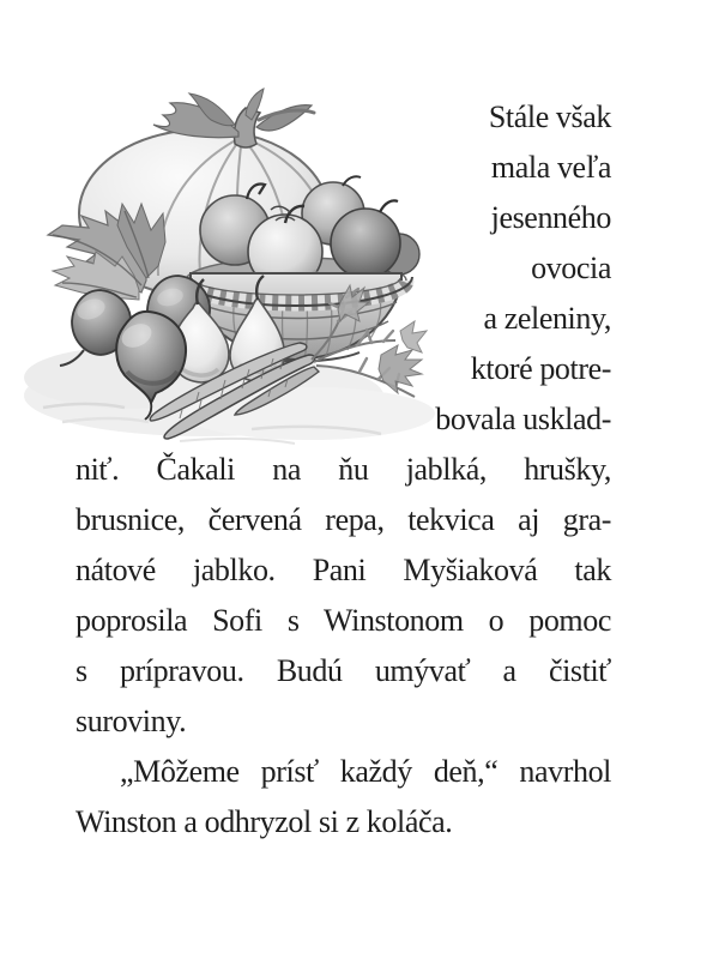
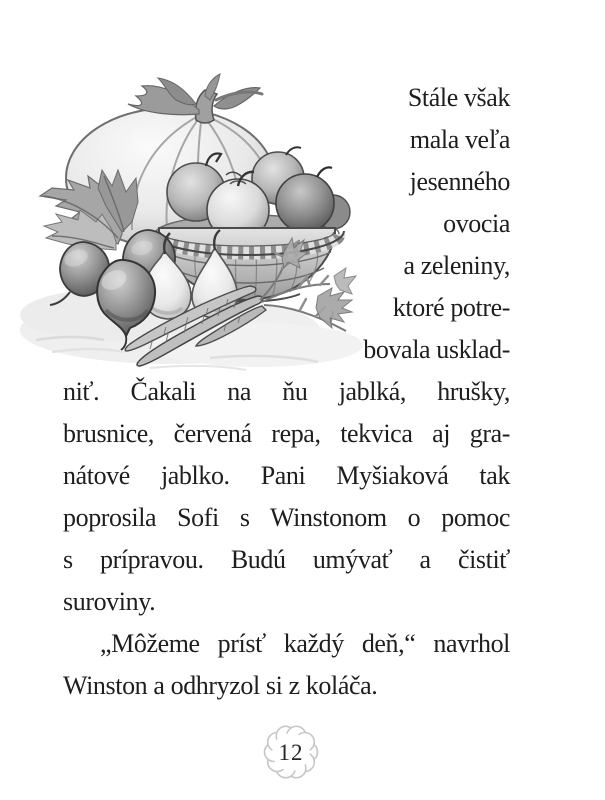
  Stále však
  mala veľa
  jesenného
  ovocia
  a zeleniny,
  ktoré potre-
  bovala usklad-
  niť. Čakali na ňu jablká, hrušky,
  brusnice, červená repa, tekvica aj gra-
  nátové jablko. Pani Myšiaková tak
  poprosila Sofi s Winstonom o pomoc
  s prípravou. Budú umývať a čistiť
  suroviny.
  „Môžeme prísť každý deň,“ navrhol
  Winston a odhryzol si z koláča.
+ 12
